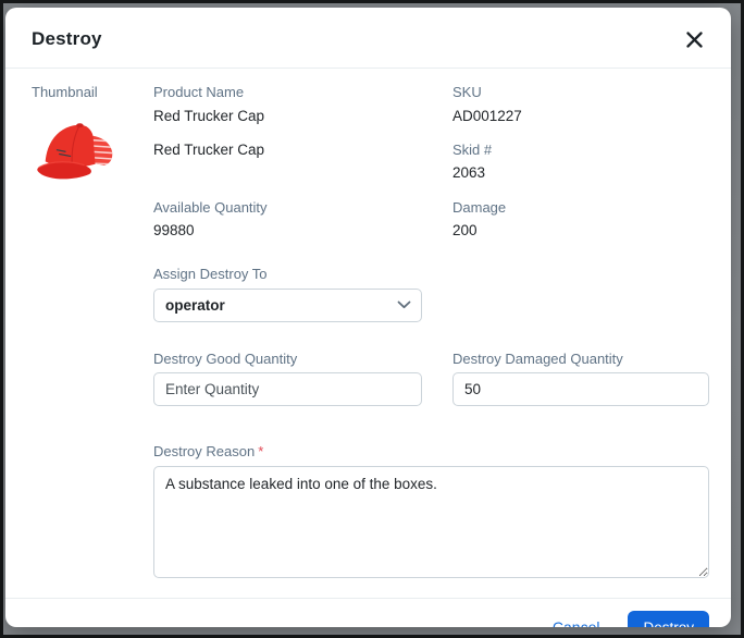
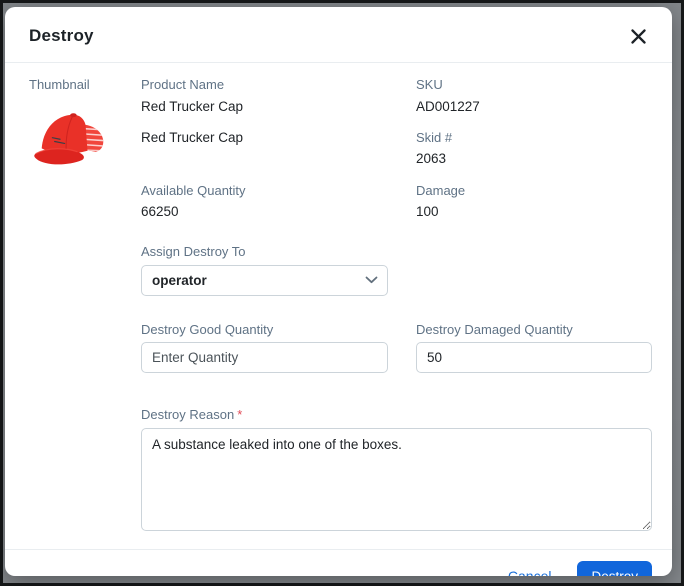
  Destroy
  Thumbnail
  Product Name
  Red Trucker Cap
  SKU
  AD001227
  Red Trucker Cap
  Skid #
  2063
  Available Quantity
- 99880
+ 66250
  Damage
- 200
+ 100
  Assign Destroy To
  operator
  Destroy Good Quantity
  Enter Quantity
  Destroy Damaged Quantity
  50
  Destroy Reason *
  A substance leaked into one of the boxes.
